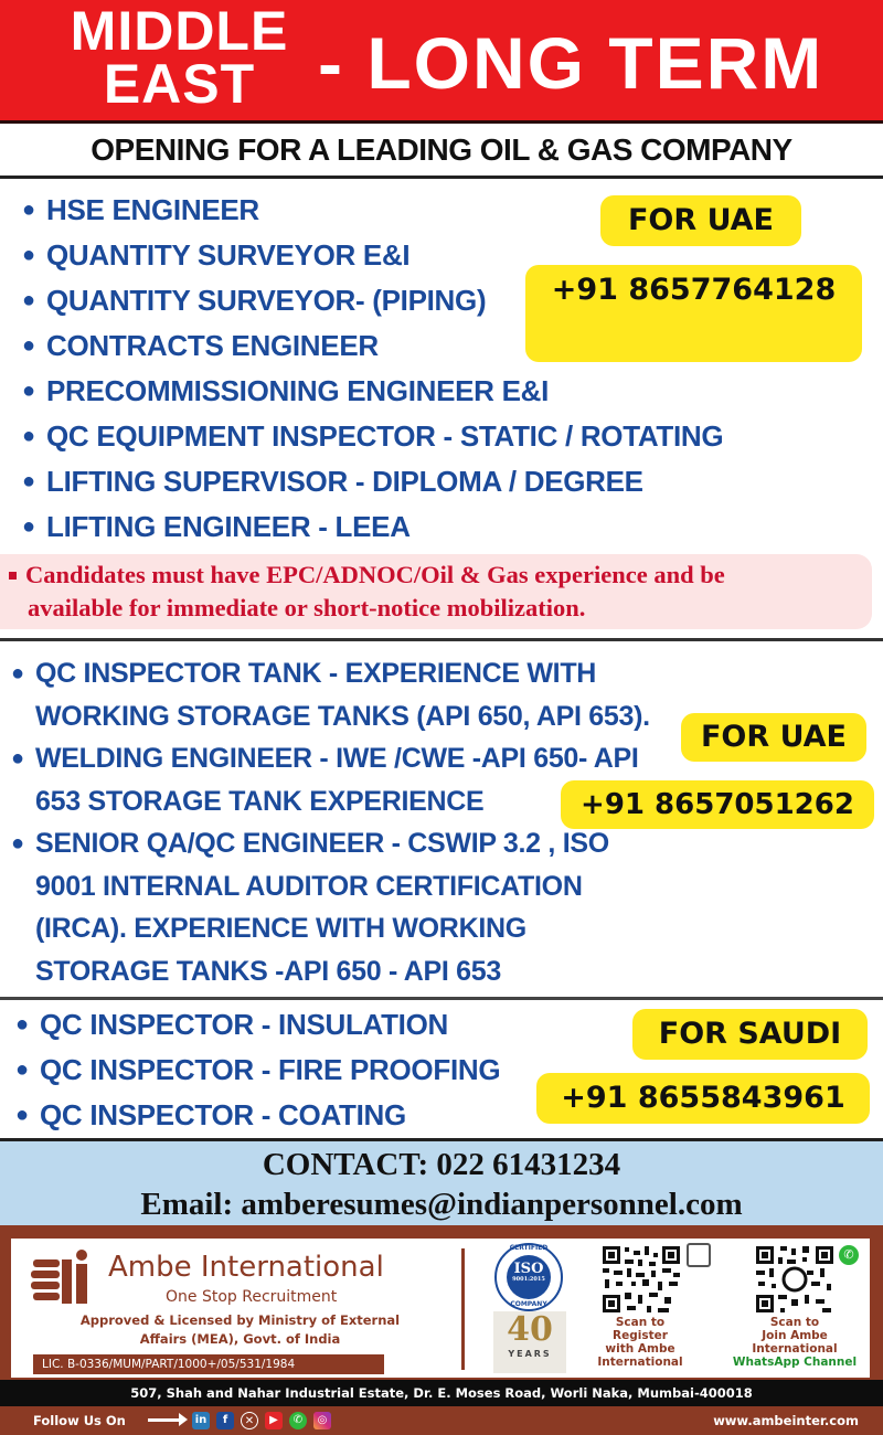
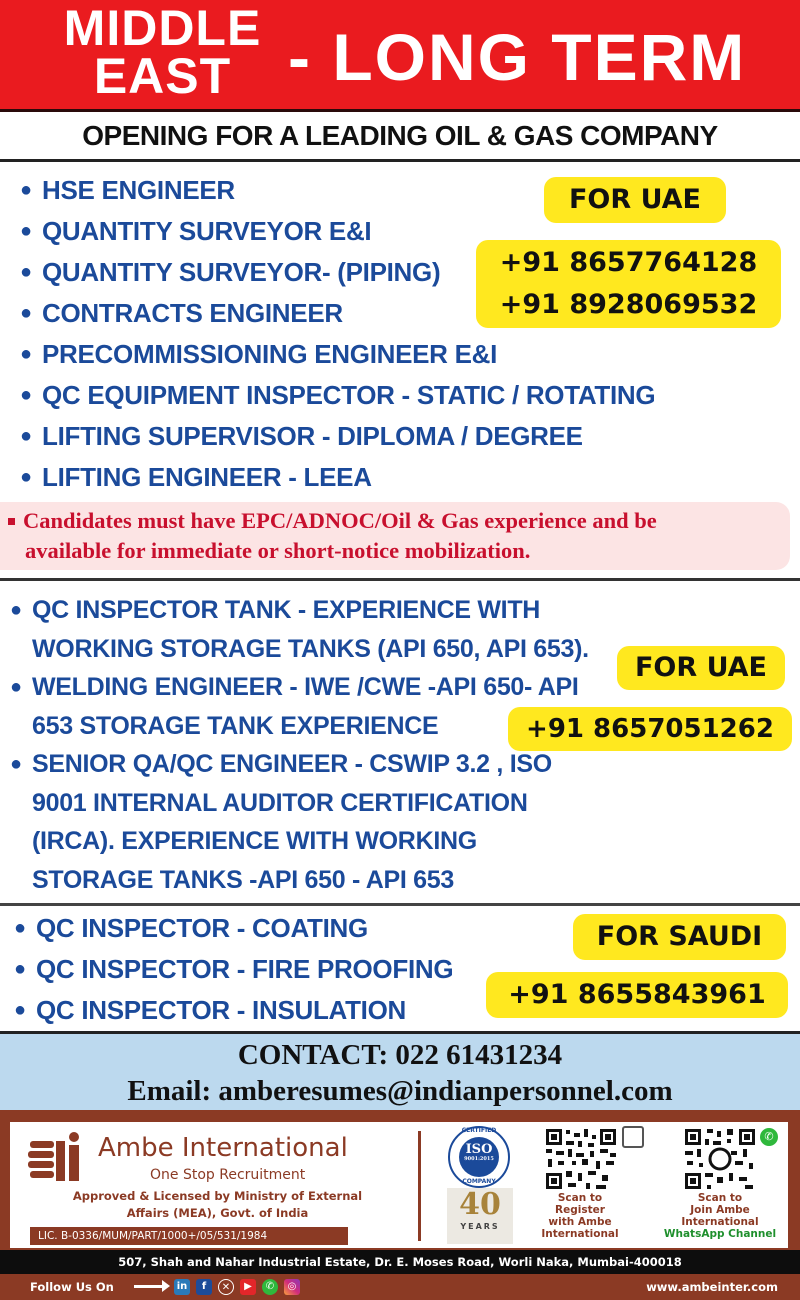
  MIDDLE
  EAST
  - LONG TERM
  OPENING FOR A LEADING OIL & GAS COMPANY
  ●
  HSE ENGINEER
  ●
  QUANTITY SURVEYOR E&I
  ●
  QUANTITY SURVEYOR- (PIPING)
  ●
  CONTRACTS ENGINEER
  ●
  PRECOMMISSIONING ENGINEER E&I
  ●
  QC EQUIPMENT INSPECTOR - STATIC / ROTATING
  ●
  LIFTING SUPERVISOR - DIPLOMA / DEGREE
  ●
  LIFTING ENGINEER - LEEA
  FOR UAE
  +91 8657764128
+ +91 8928069532
  Candidates must have EPC/ADNOC/Oil & Gas experience and be
  available for immediate or short-notice mobilization.
  ●
  QC INSPECTOR TANK - EXPERIENCE WITH
  WORKING STORAGE TANKS (API 650, API 653).
  ●
  WELDING ENGINEER - IWE /CWE -API 650- API
  653 STORAGE TANK EXPERIENCE
  ●
  SENIOR QA/QC ENGINEER - CSWIP 3.2 , ISO
  9001 INTERNAL AUDITOR CERTIFICATION
  (IRCA). EXPERIENCE WITH WORKING
  STORAGE TANKS -API 650 - API 653
  FOR UAE
  +91 8657051262
  ●
- QC INSPECTOR - INSULATION
+ QC INSPECTOR - COATING
  ●
  QC INSPECTOR - FIRE PROOFING
  ●
- QC INSPECTOR - COATING
+ QC INSPECTOR - INSULATION
  FOR SAUDI
  +91 8655843961
  CONTACT: 022 61431234
  Email: amberesumes@indianpersonnel.com
  Ambe International
  One Stop Recruitment
  Approved & Licensed by Ministry of External
  Affairs (MEA), Govt. of India
  LIC. B-0336/MUM/PART/1000+/05/531/1984
  ISO
  40
  YEARS
  ✆
  Scan to
  Register
  with Ambe
  International
  Scan to
  Join Ambe
  International
  WhatsApp Channel
  507, Shah and Nahar Industrial Estate, Dr. E. Moses Road, Worli Naka, Mumbai-400018
  Follow Us On
  in
  f
  ✕
  ▶
  ✆
  ◎
  www.ambeinter.com
